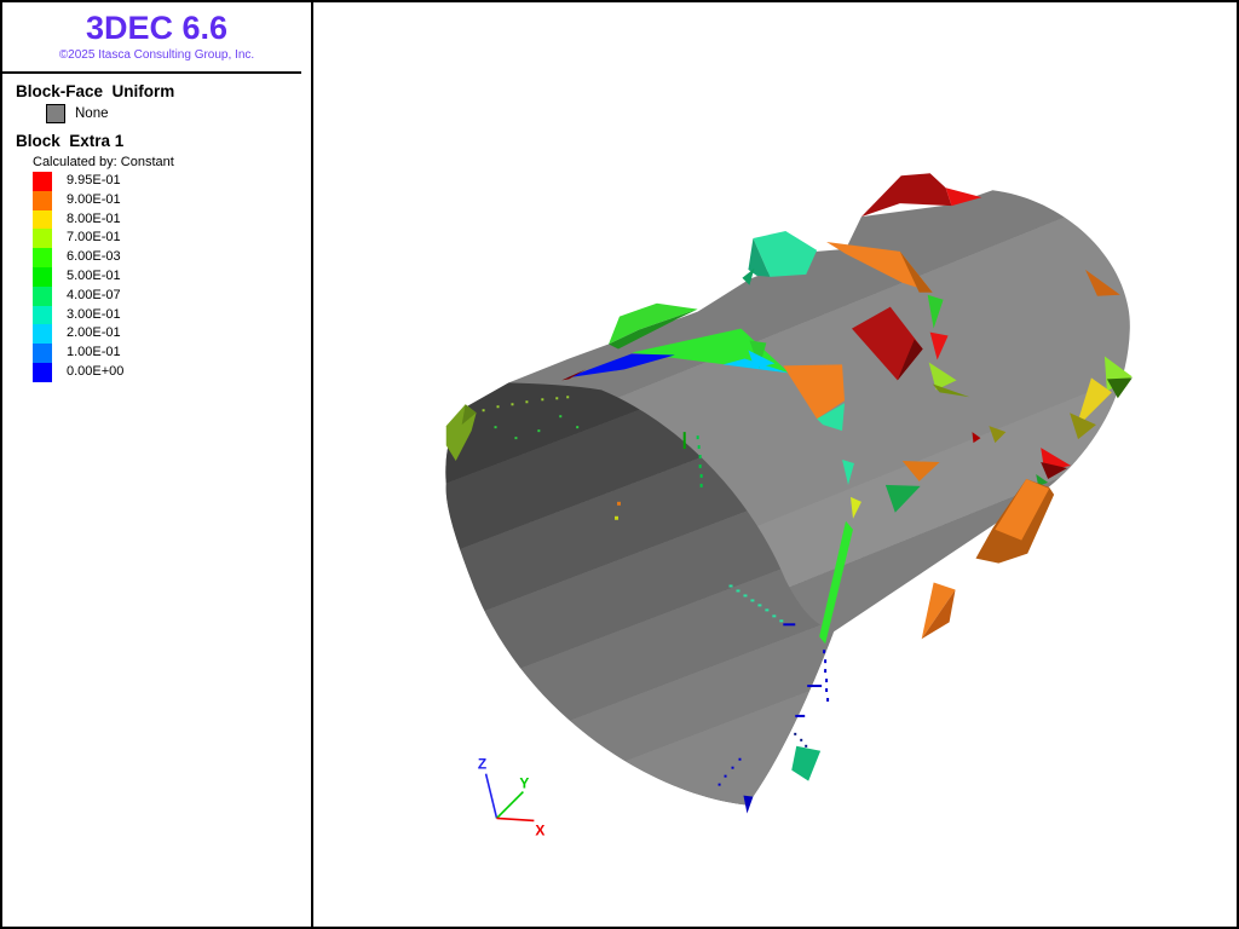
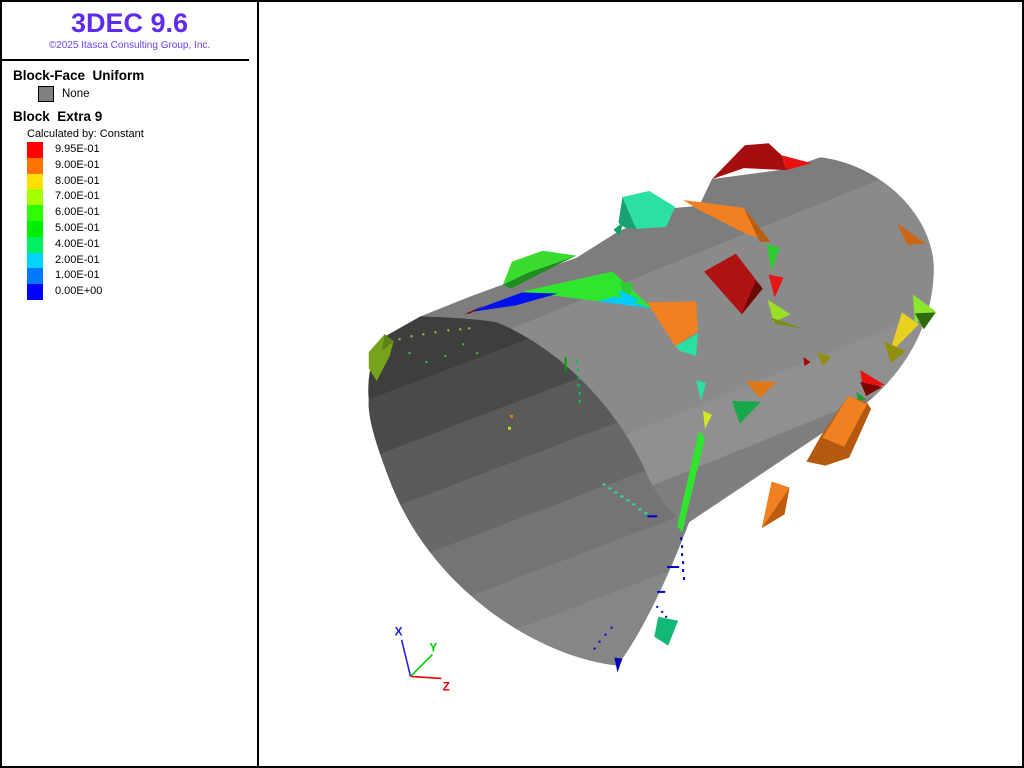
- Z
+ X
  Y
- X
+ Z
- 3DEC 6.6
+ 3DEC 9.6
  ©2025 Itasca Consulting Group, Inc.
  Block-Face Uniform
  None
- Block Extra 1
+ Block Extra 9
  Calculated by: Constant
  9.95E-01
  9.00E-01
  8.00E-01
  7.00E-01
- 6.00E-03
+ 6.00E-01
  5.00E-01
- 4.00E-07
+ 4.00E-01
- 3.00E-01
  2.00E-01
  1.00E-01
  0.00E+00
